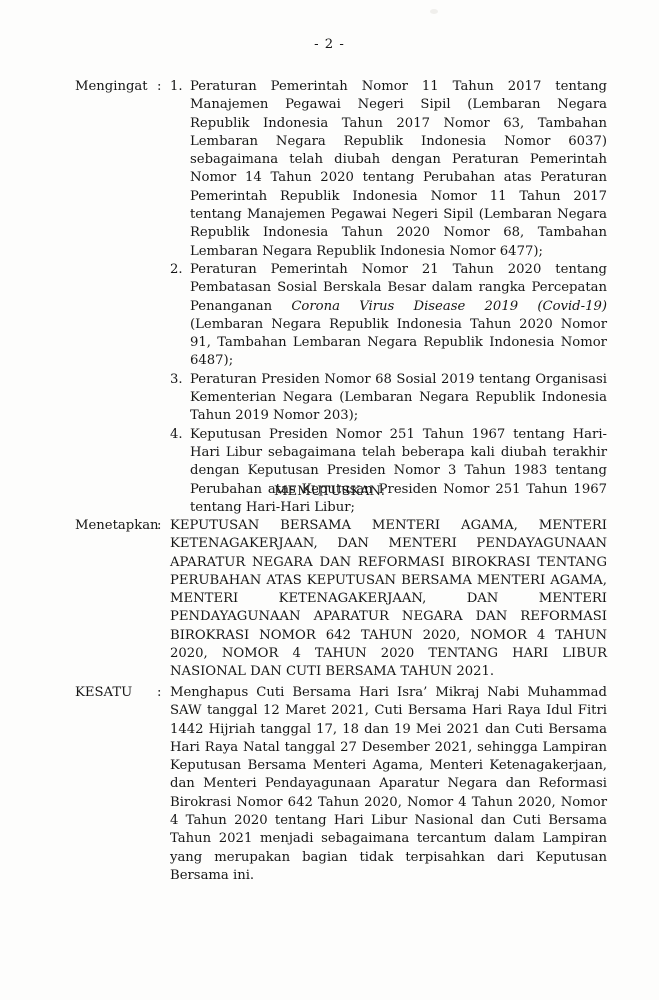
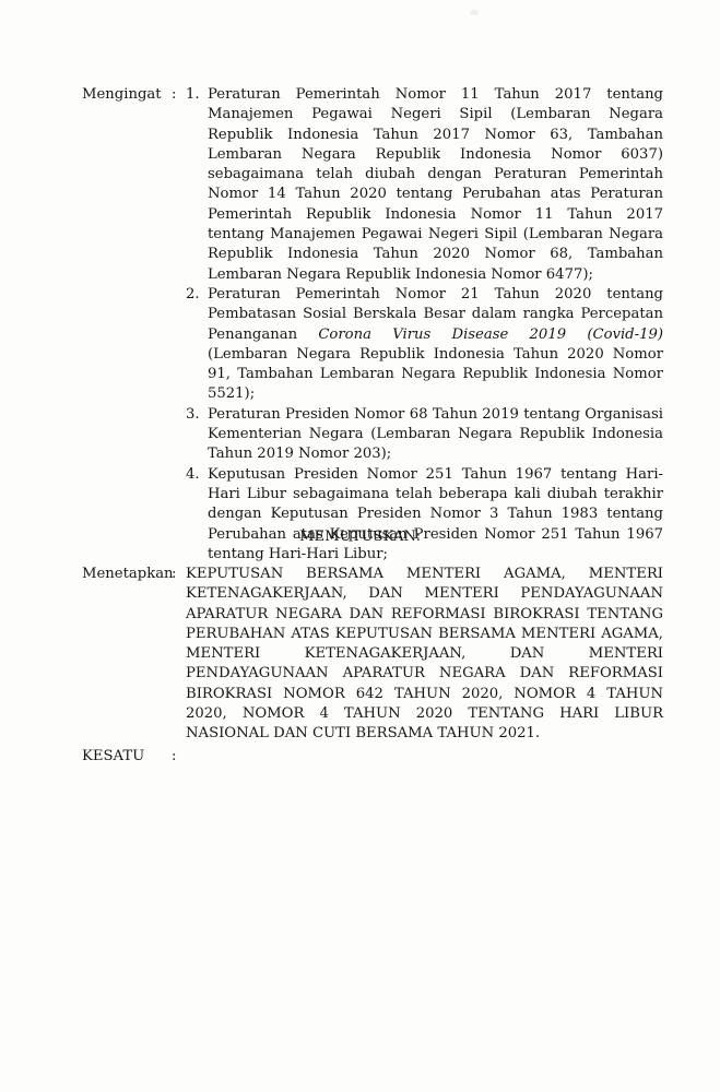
- - 2 -
  Mengingat
  :
  1.
  Peraturan Pemerintah Nomor 11 Tahun 2017 tentang Manajemen Pegawai Negeri Sipil (Lembaran Negara Republik Indonesia Tahun 2017 Nomor 63, Tambahan Lembaran Negara Republik Indonesia Nomor 6037) sebagaimana telah diubah dengan Peraturan Pemerintah Nomor 14 Tahun 2020 tentang Perubahan atas Peraturan Pemerintah Republik Indonesia Nomor 11 Tahun 2017 tentang Manajemen Pegawai Negeri Sipil (Lembaran Negara Republik Indonesia Tahun 2020 Nomor 68, Tambahan Lembaran Negara Republik Indonesia Nomor 6477);
  2.
- Peraturan Pemerintah Nomor 21 Tahun 2020 tentang Pembatasan Sosial Berskala Besar dalam rangka Percepatan Penanganan Corona Virus Disease 2019 (Covid-19) (Lembaran Negara Republik Indonesia Tahun 2020 Nomor 91, Tambahan Lembaran Negara Republik Indonesia Nomor 6487);
+ Peraturan Pemerintah Nomor 21 Tahun 2020 tentang Pembatasan Sosial Berskala Besar dalam rangka Percepatan Penanganan Corona Virus Disease 2019 (Covid-19) (Lembaran Negara Republik Indonesia Tahun 2020 Nomor 91, Tambahan Lembaran Negara Republik Indonesia Nomor 5521);
  3.
- Peraturan Presiden Nomor 68 Sosial 2019 tentang Organisasi Kementerian Negara (Lembaran Negara Republik Indonesia Tahun 2019 Nomor 203);
+ Peraturan Presiden Nomor 68 Tahun 2019 tentang Organisasi Kementerian Negara (Lembaran Negara Republik Indonesia Tahun 2019 Nomor 203);
  4.
  Keputusan Presiden Nomor 251 Tahun 1967 tentang Hari-Hari Libur sebagaimana telah beberapa kali diubah terakhir dengan Keputusan Presiden Nomor 3 Tahun 1983 tentang Perubahan atas Keputusan Presiden Nomor 251 Tahun 1967 tentang Hari-Hari Libur;
  MEMUTUSKAN:
  Menetapkan
  :
  KEPUTUSAN BERSAMA MENTERI AGAMA, MENTERI KETENAGAKERJAAN, DAN MENTERI PENDAYAGUNAAN APARATUR NEGARA DAN REFORMASI BIROKRASI TENTANG PERUBAHAN ATAS KEPUTUSAN BERSAMA MENTERI AGAMA, MENTERI KETENAGAKERJAAN, DAN MENTERI PENDAYAGUNAAN APARATUR NEGARA DAN REFORMASI BIROKRASI NOMOR 642 TAHUN 2020, NOMOR 4 TAHUN 2020, NOMOR 4 TAHUN 2020 TENTANG HARI LIBUR NASIONAL DAN CUTI BERSAMA TAHUN 2021.
  KESATU
  :
- Menghapus Cuti Bersama Hari Isra’ Mikraj Nabi Muhammad SAW tanggal 12 Maret 2021, Cuti Bersama Hari Raya Idul Fitri 1442 Hijriah tanggal 17, 18 dan 19 Mei 2021 dan Cuti Bersama Hari Raya Natal tanggal 27 Desember 2021, sehingga Lampiran Keputusan Bersama Menteri Agama, Menteri Ketenagakerjaan, dan Menteri Pendayagunaan Aparatur Negara dan Reformasi Birokrasi Nomor 642 Tahun 2020, Nomor 4 Tahun 2020, Nomor 4 Tahun 2020 tentang Hari Libur Nasional dan Cuti Bersama Tahun 2021 menjadi sebagaimana tercantum dalam Lampiran yang merupakan bagian tidak terpisahkan dari Keputusan Bersama ini.
